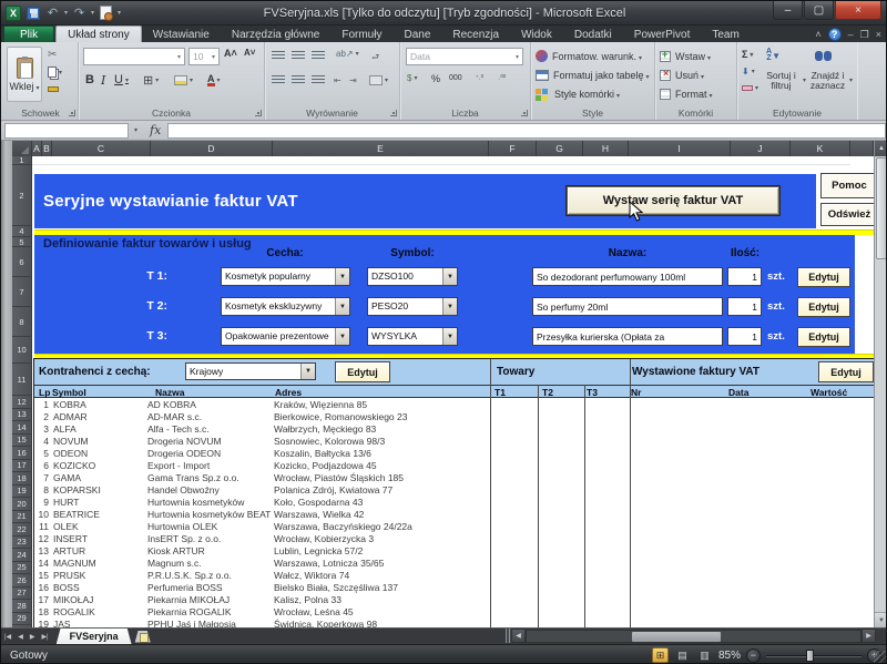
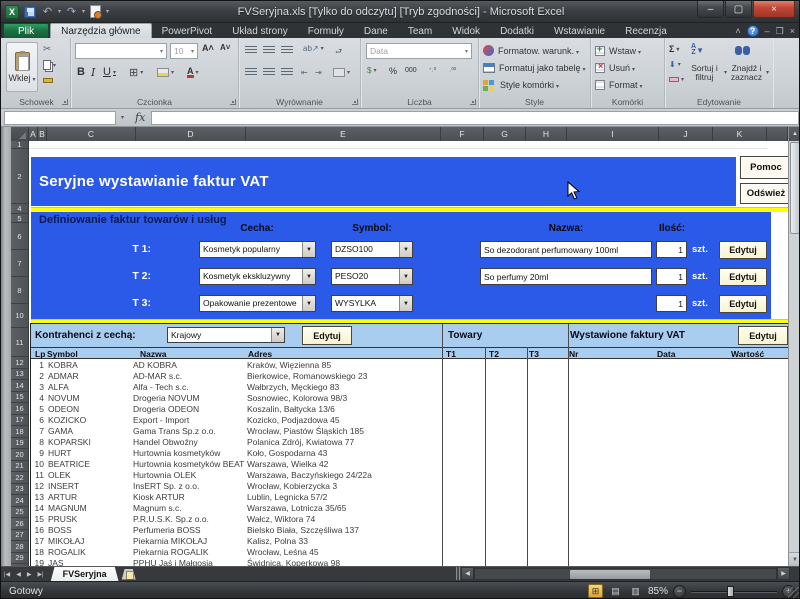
  X
  ↶
  ↷
  FVSeryjna.xls [Tylko do odczytu] [Tryb zgodności] - Microsoft Excel
  –
  ▢
  ×
  Plik
- Układ strony
+ Narzędzia główne
- Wstawianie
+ PowerPivot
- Narzędzia główne
+ Układ strony
  Formuły
  Dane
- Recenzja
+ Team
  Widok
  Dodatki
- PowerPivot
+ Wstawianie
- Team
+ Recenzja
  ˄
  ?
  –
  ❐
  ×
  Wklej
  ✂
  Schowek
  10
  A˄
  A˅
  B
  I
  U
  ⊞
  A
  Czcionka
  ab↗
  ⇤
  ⇥
  ⮐
  Wyrównanie
  Data
  $
  %
  Liczba
  Formatow. warunk.
  Formatuj jako tabelę
  Style komórki
  Style
  Wstaw
  Usuń
  Format
  Komórki
  Σ
  ⬇
  ▼
  Sortuj i filtruj
  Znajdź i zaznacz
  Edytowanie
  fx
  A
  B
  C
  D
  E
  F
  G
  H
  I
  J
  K
  1
  2
  4
  5
  6
  7
  8
  10
  11
  12
  13
  14
  15
  16
  17
  18
  19
  20
  21
  22
  23
  24
  25
  26
  27
  28
  29
  Seryjne wystawianie faktur VAT
- Wystaw serię faktur VAT
  Pomoc
  Odśwież
  Definiowanie faktur towarów i usług
  Cecha:
  Symbol:
  Nazwa:
  Ilość:
  T 1:
  Kosmetyk popularny
  DZSO100
  So dezodorant perfumowany 100ml
  1
  szt.
  Edytuj
  T 2:
  Kosmetyk ekskluzywny
  PESO20
  So perfumy 20ml
  1
  szt.
  Edytuj
  T 3:
  Opakowanie prezentowe
  WYSYLKA
- Przesyłka kurierska (Opłata za
  1
  szt.
  Edytuj
  Kontrahenci z cechą:
  Krajowy
  Edytuj
  Towary
  Wystawione faktury VAT
  Edytuj
  Lp
  Symbol
  Nazwa
  Adres
  T1
  T2
  T3
  Nr
  Data
  Wartość
  1
  KOBRA
  AD KOBRA
  Kraków, Więzienna 85
  2
  ADMAR
  AD-MAR s.c.
  Bierkowice, Romanowskiego 23
  3
  ALFA
  Alfa - Tech s.c.
  Wałbrzych, Męckiego 83
  4
  NOVUM
  Drogeria NOVUM
  Sosnowiec, Kolorowa 98/3
  5
  ODEON
  Drogeria ODEON
  Koszalin, Bałtycka 13/6
  6
  KOZICKO
  Export - Import
  Kozicko, Podjazdowa 45
  7
  GAMA
  Gama Trans Sp.z o.o.
  Wrocław, Piastów Śląskich 185
  8
  KOPARSKI
  Handel Obwoźny
  Polanica Zdrój, Kwiatowa 77
  9
  HURT
  Hurtownia kosmetyków
  Koło, Gospodarna 43
  10
  BEATRICE
  Hurtownia kosmetyków BEAT
  Warszawa, Wielka 42
  11
  OLEK
  Hurtownia OLEK
  Warszawa, Baczyńskiego 24/22a
  12
  INSERT
  InsERT Sp. z o.o.
  Wrocław, Kobierzycka 3
  13
  ARTUR
  Kiosk ARTUR
  Lublin, Legnicka 57/2
  14
  MAGNUM
  Magnum s.c.
  Warszawa, Lotnicza 35/65
  15
  PRUSK
  P.R.U.S.K. Sp.z o.o.
  Wałcz, Wiktora 74
  16
  BOSS
  Perfumeria BOSS
  Bielsko Biała, Szczęśliwa 137
  17
  MIKOŁAJ
  Piekarnia MIKOŁAJ
  Kalisz, Polna 33
  18
  ROGALIK
  Piekarnia ROGALIK
  Wrocław, Leśna 45
  19
  JAS
  PPHU Jaś i Małgosia
  Świdnica, Koperkowa 98
  FVSeryjna
  Gotowy
  ⊞
  ▤
  ▥
  85%
  −
